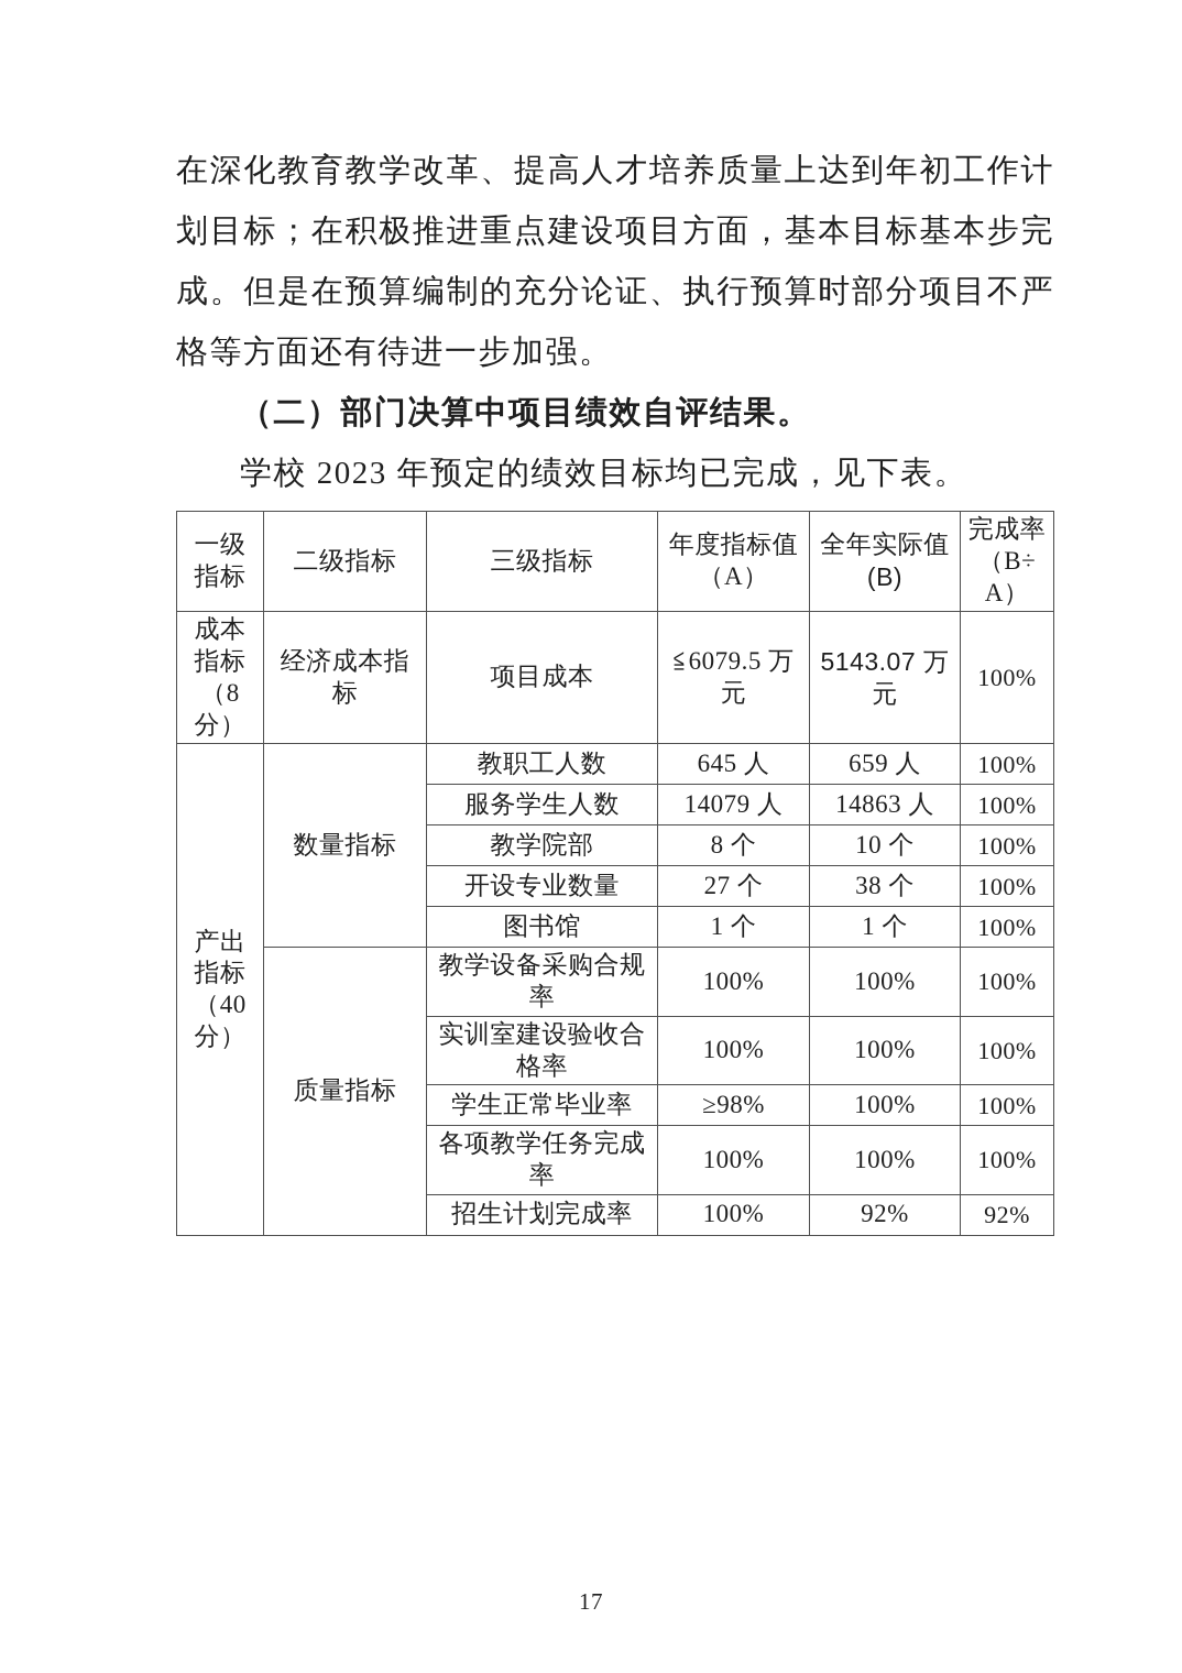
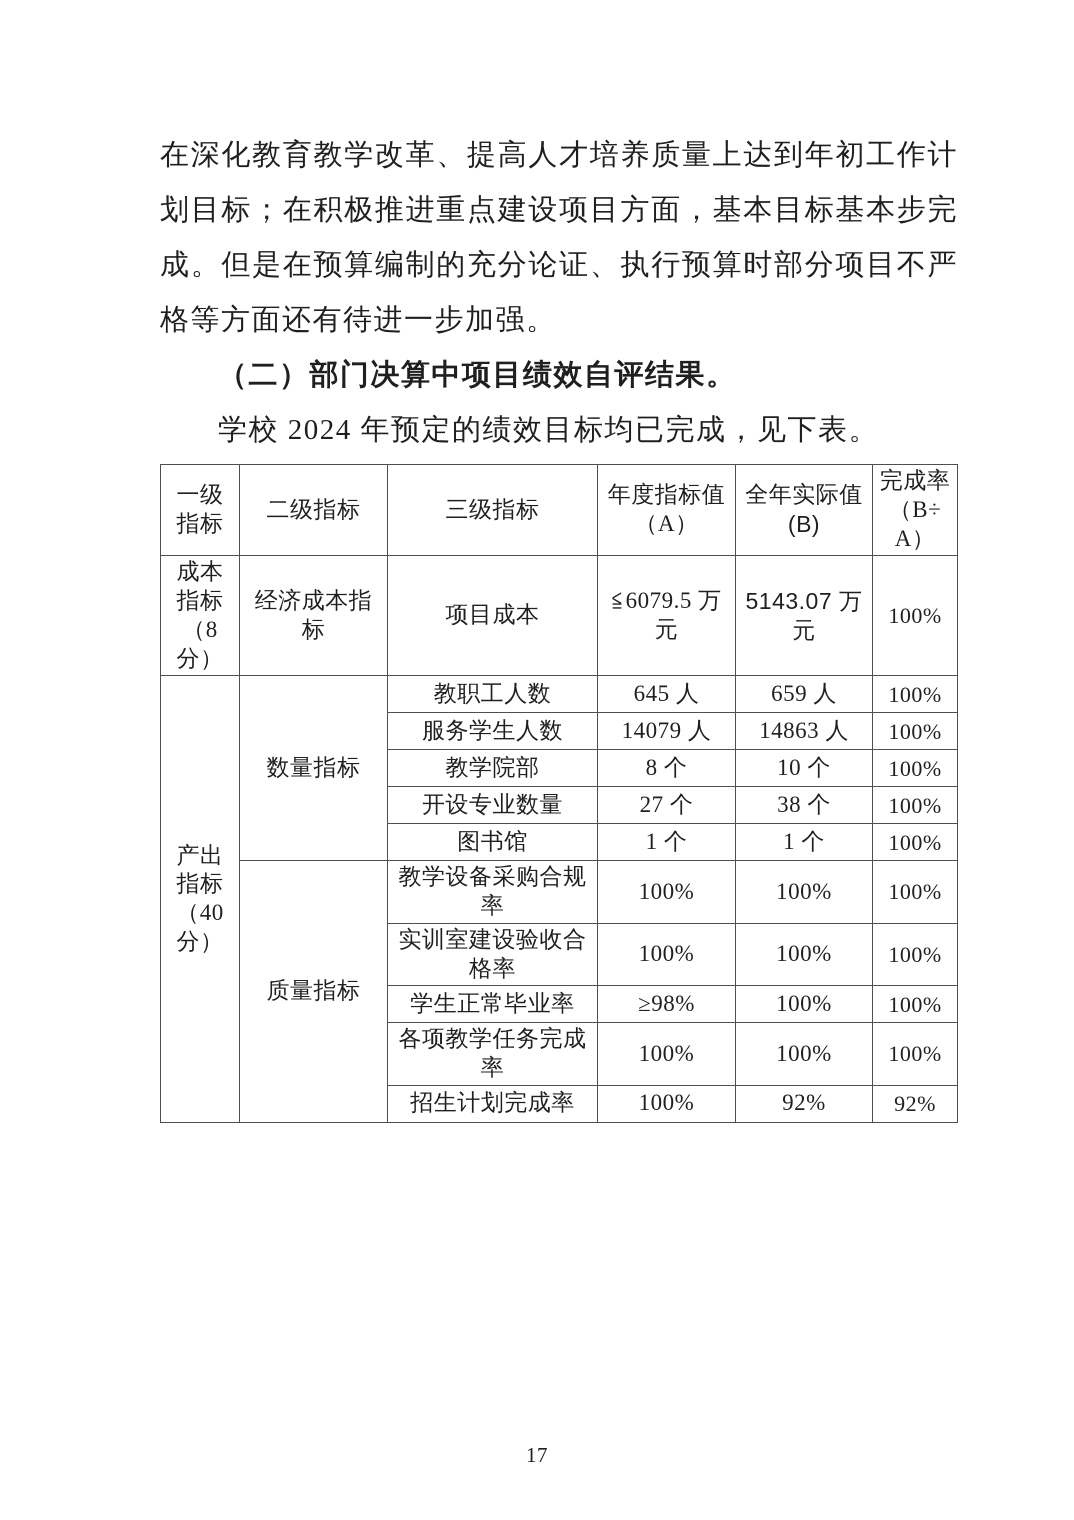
  在深化教育教学改革、提高人才培养质量上达到年初工作计划目标；在积极推进重点建设项目方面，基本目标基本步完成。但是在预算编制的充分论证、执行预算时部分项目不严格等方面还有待进一步加强。
  （二）部门决算中项目绩效自评结果。
- 学校 2023 年预定的绩效目标均已完成，见下表。
+ 学校 2024 年预定的绩效目标均已完成，见下表。
  一级指标	二级指标	三级指标	年度指标值（A）	全年实际值(B)	完成率（B÷A）
  成本指标（8分）	经济成本指标	项目成本	≦6079.5 万元	5143.07 万元	100%
  产出指标（40分）	数量指标	教职工人数	645 人	659 人	100%
  服务学生人数	14079 人	14863 人	100%
  教学院部	8 个	10 个	100%
  开设专业数量	27 个	38 个	100%
  图书馆	1 个	1 个	100%
  质量指标	教学设备采购合规率	100%	100%	100%
  实训室建设验收合格率	100%	100%	100%
  学生正常毕业率	≥98%	100%	100%
  各项教学任务完成率	100%	100%	100%
  招生计划完成率	100%	92%	92%
  17
